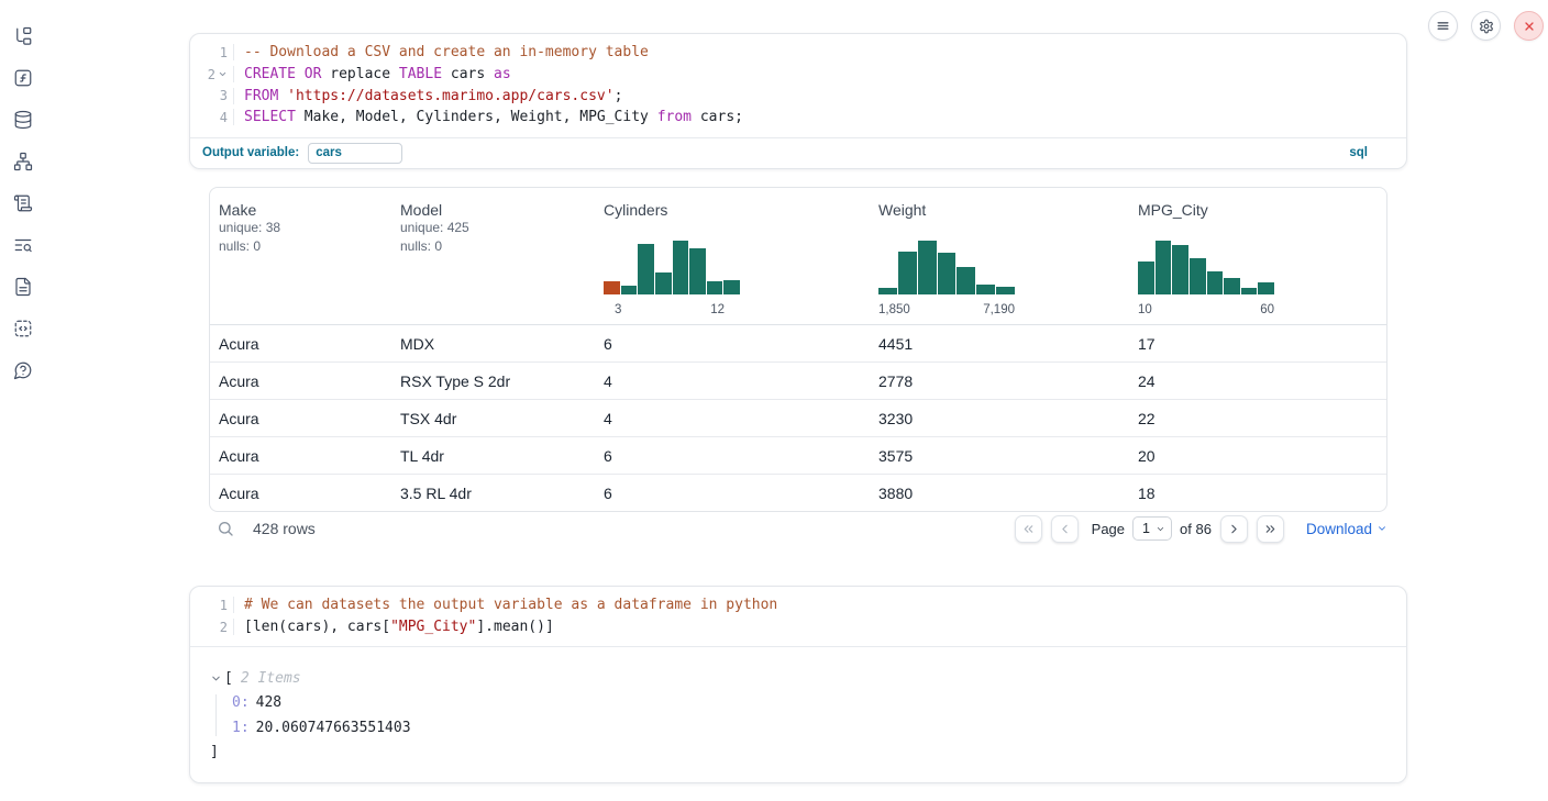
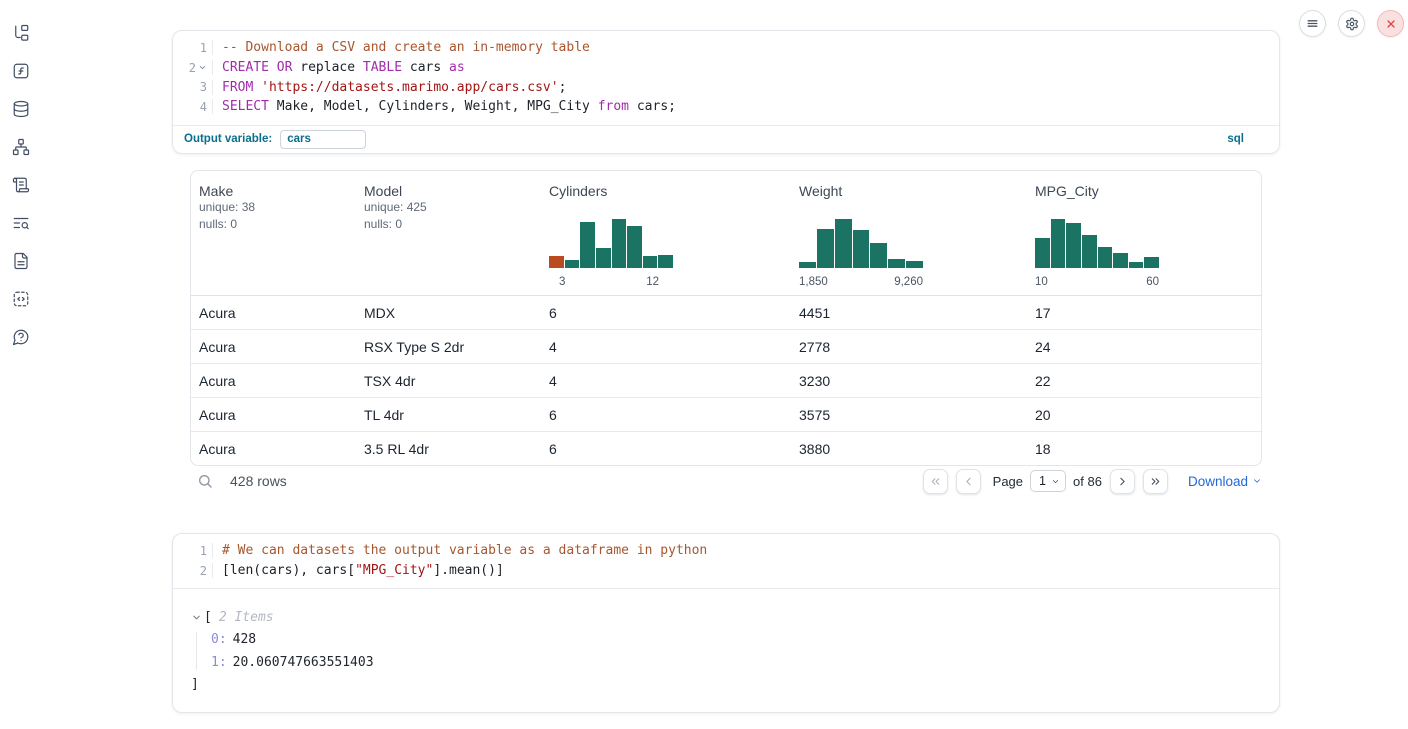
  1
  -- Download a CSV and create an in-memory table
  2
  CREATE OR replace TABLE cars as
  3
  FROM 'https://datasets.marimo.app/cars.csv';
  4
  SELECT Make, Model, Cylinders, Weight, MPG_City from cars;
  Output variable:
  cars
  sql
  Make
  unique: 38
  nulls: 0
  Model
  unique: 425
  nulls: 0
  Cylinders
  3
  12
  Weight
  1,850
- 7,190
+ 9,260
  MPG_City
  10
  60
  Acura
  MDX
  6
  4451
  17
  Acura
  RSX Type S 2dr
  4
  2778
  24
  Acura
  TSX 4dr
  4
  3230
  22
  Acura
  TL 4dr
  6
  3575
  20
  Acura
  3.5 RL 4dr
  6
  3880
  18
  428 rows
  Page
  1
  of 86
  Download
  1
  # We can datasets the output variable as a dataframe in python
  2
  [len(cars), cars["MPG_City"].mean()]
  [
  2 Items
  0: 428
  1: 20.060747663551403
  ]
